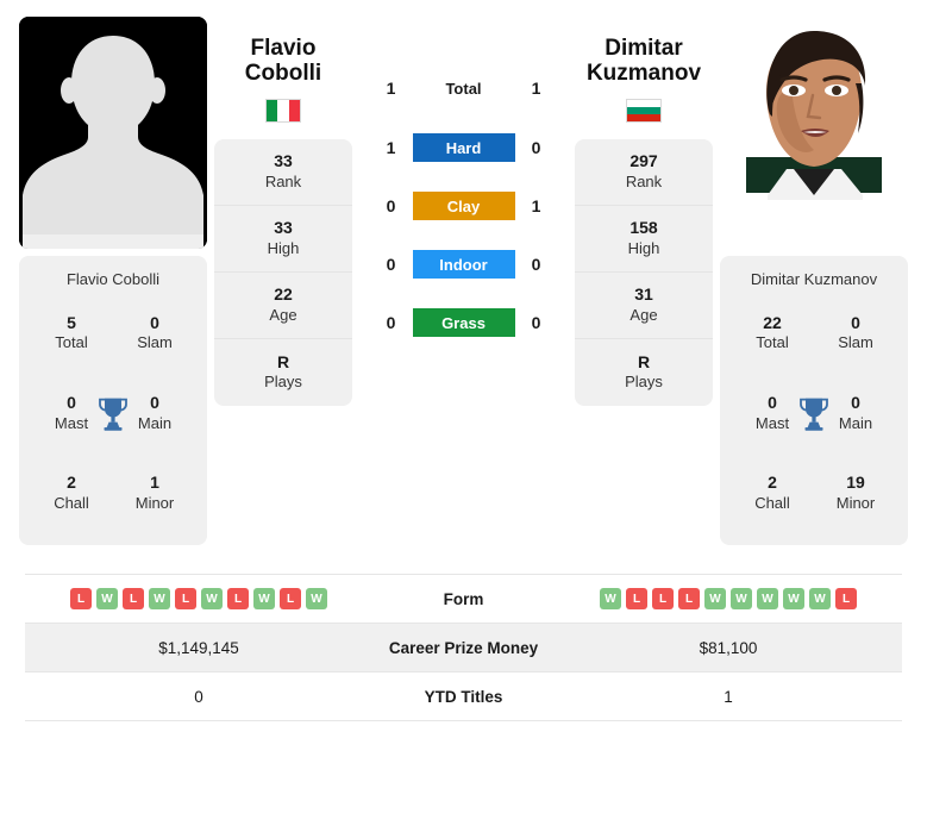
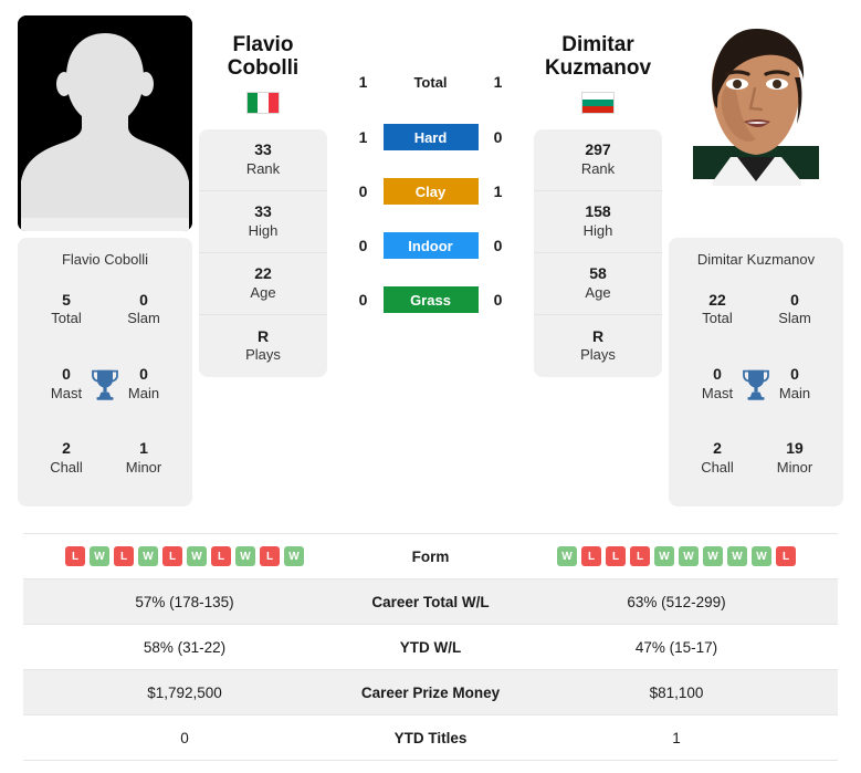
  Flavio Cobolli
  5
  Total
  0
  Slam
  0
  Mast
  0
  Main
  2
  Chall
  1
  Minor
  Flavio
  Cobolli
  33
  Rank
  33
  High
  22
  Age
  R
  Plays
  1
  Total
  1
  1
  Hard
  0
  0
  Clay
  1
  0
  Indoor
  0
  0
  Grass
  0
  Dimitar
  Kuzmanov
  297
  Rank
  158
  High
- 31
+ 58
  Age
  R
  Plays
  Dimitar Kuzmanov
  22
  Total
  0
  Slam
  0
  Mast
  0
  Main
  2
  Chall
  19
  Minor
  L W L W L W L W L W	Form	W L L L W W W W W L
+ 57% (178-135)	Career Total W/L	63% (512-299)
+ 58% (31-22)	YTD W/L	47% (15-17)
- $1,149,145	Career Prize Money	$81,100
+ $1,792,500	Career Prize Money	$81,100
  0	YTD Titles	1
